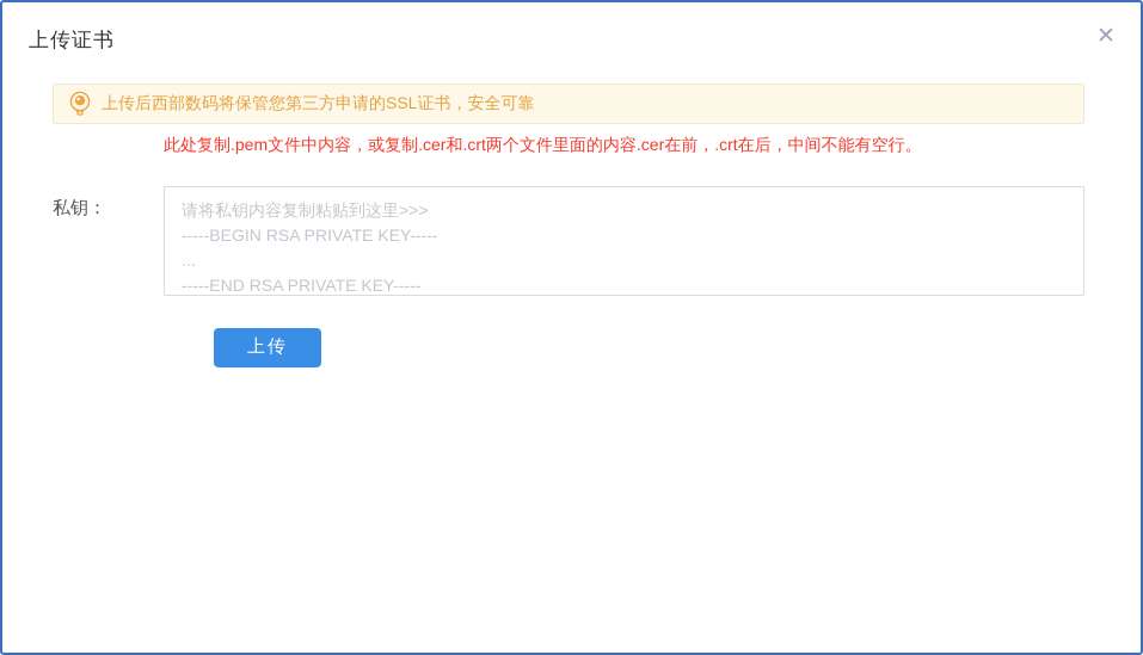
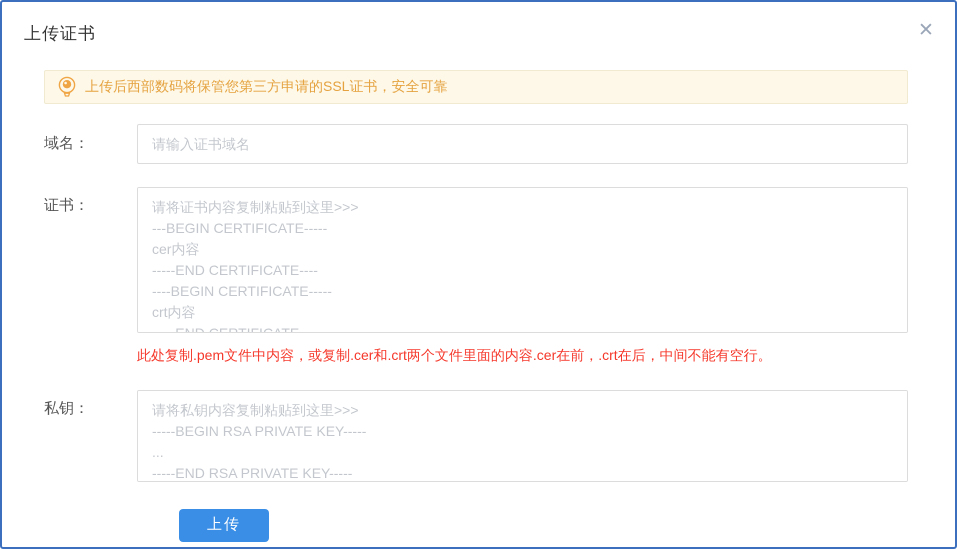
  上传证书
  ✕
  上传后西部数码将保管您第三方申请的SSL证书，安全可靠
+ 域名：
+ 请输入证书域名
+ 证书：
+ 请将证书内容复制粘贴到这里>>>
+ ---BEGIN CERTIFICATE-----
+ cer内容
+ -----END CERTIFICATE----
+ ----BEGIN CERTIFICATE-----
+ crt内容
  此处复制.pem文件中内容，或复制.cer和.crt两个文件里面的内容.cer在前，.crt在后，中间不能有空行。
  私钥：
  请将私钥内容复制粘贴到这里>>>
  -----BEGIN RSA PRIVATE KEY-----
  ...
  上传
